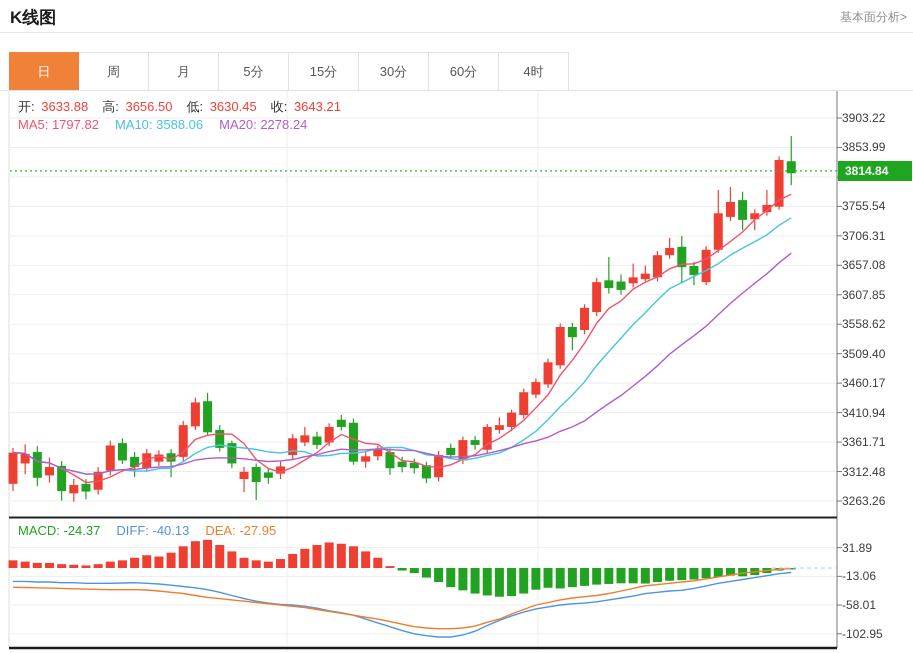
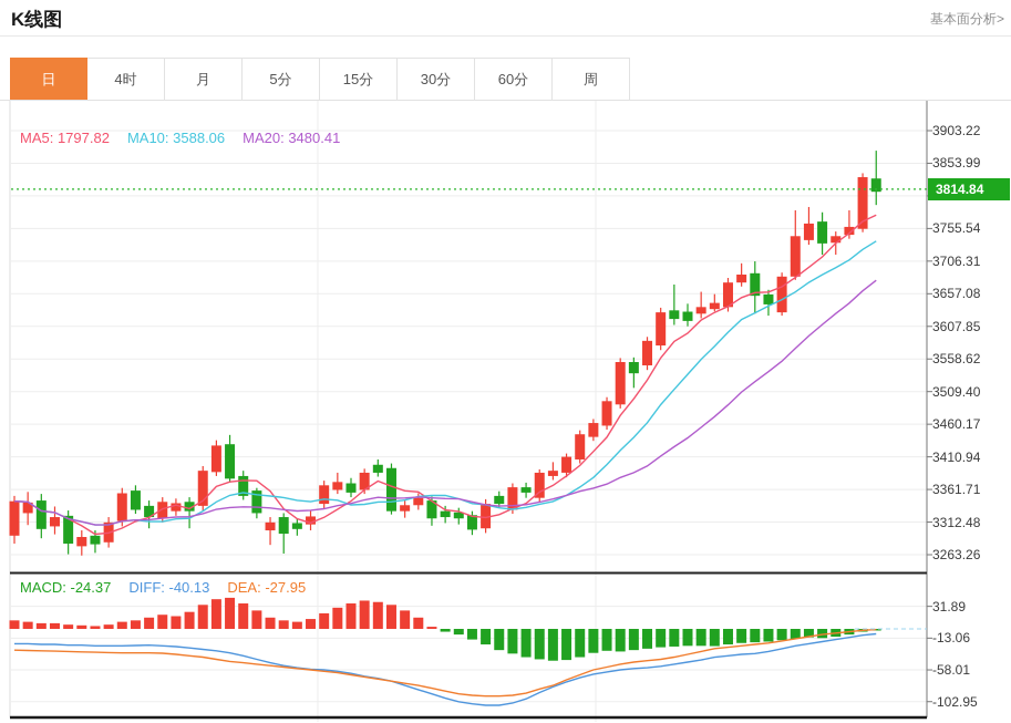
  K线图
  基本面分析>
  日
- 周
+ 4时
  月
  5分
  15分
  30分
  60分
- 4时
+ 周
- 开: 3633.88
- 高: 3656.50
- 低: 3630.45
- 收: 3643.21
  MA5: 1797.82
  MA10: 3588.06
- MA20: 2278.24
+ MA20: 3480.41
  MACD: -24.37
  DIFF: -40.13
  DEA: -27.95
  3903.22
  3853.99
  3755.54
  3706.31
  3657.08
  3607.85
  3558.62
  3509.40
  3460.17
  3410.94
  3361.71
  3312.48
  3263.26
  31.89
  -13.06
  -58.01
  -102.95
  3814.84
